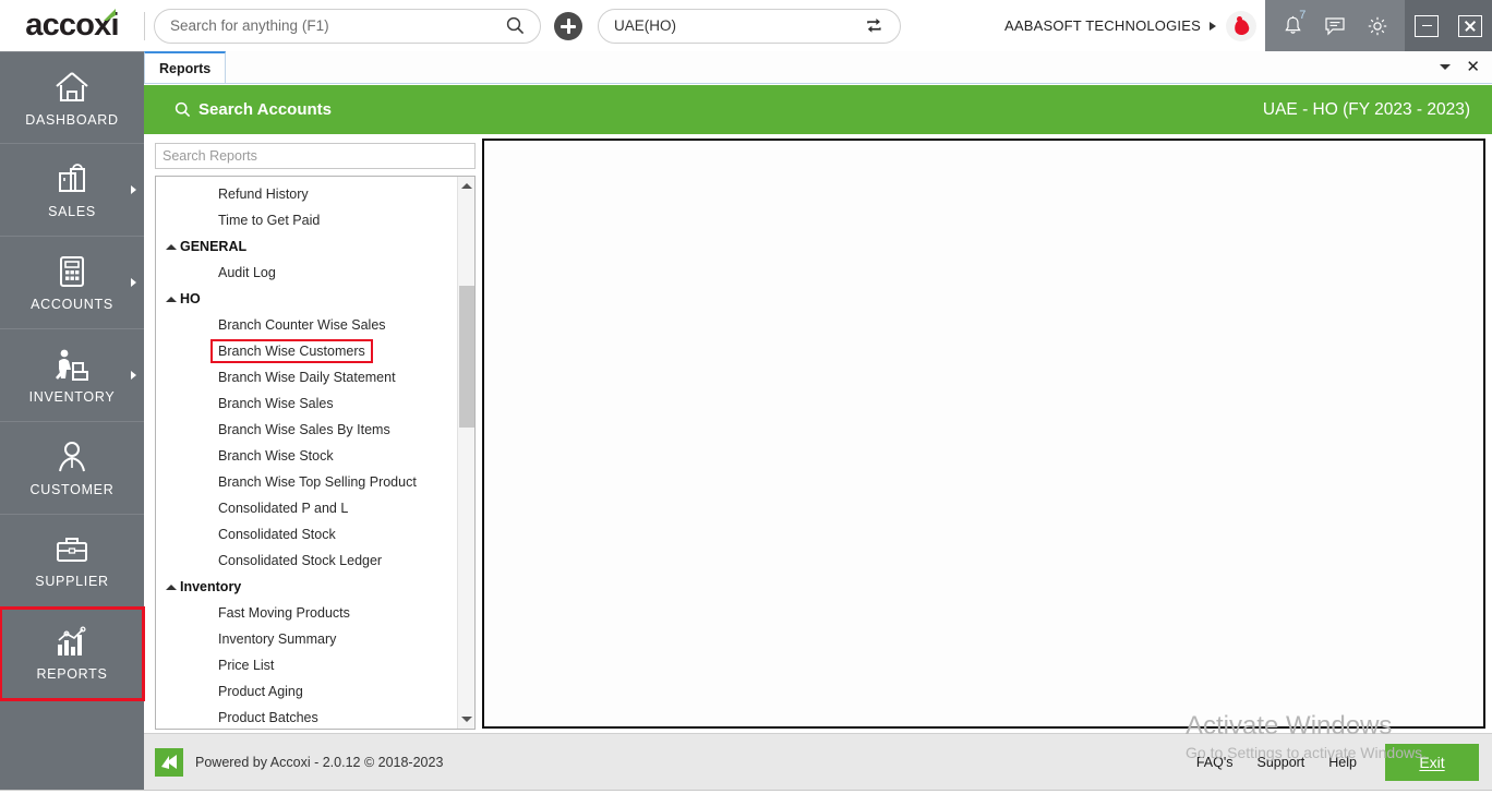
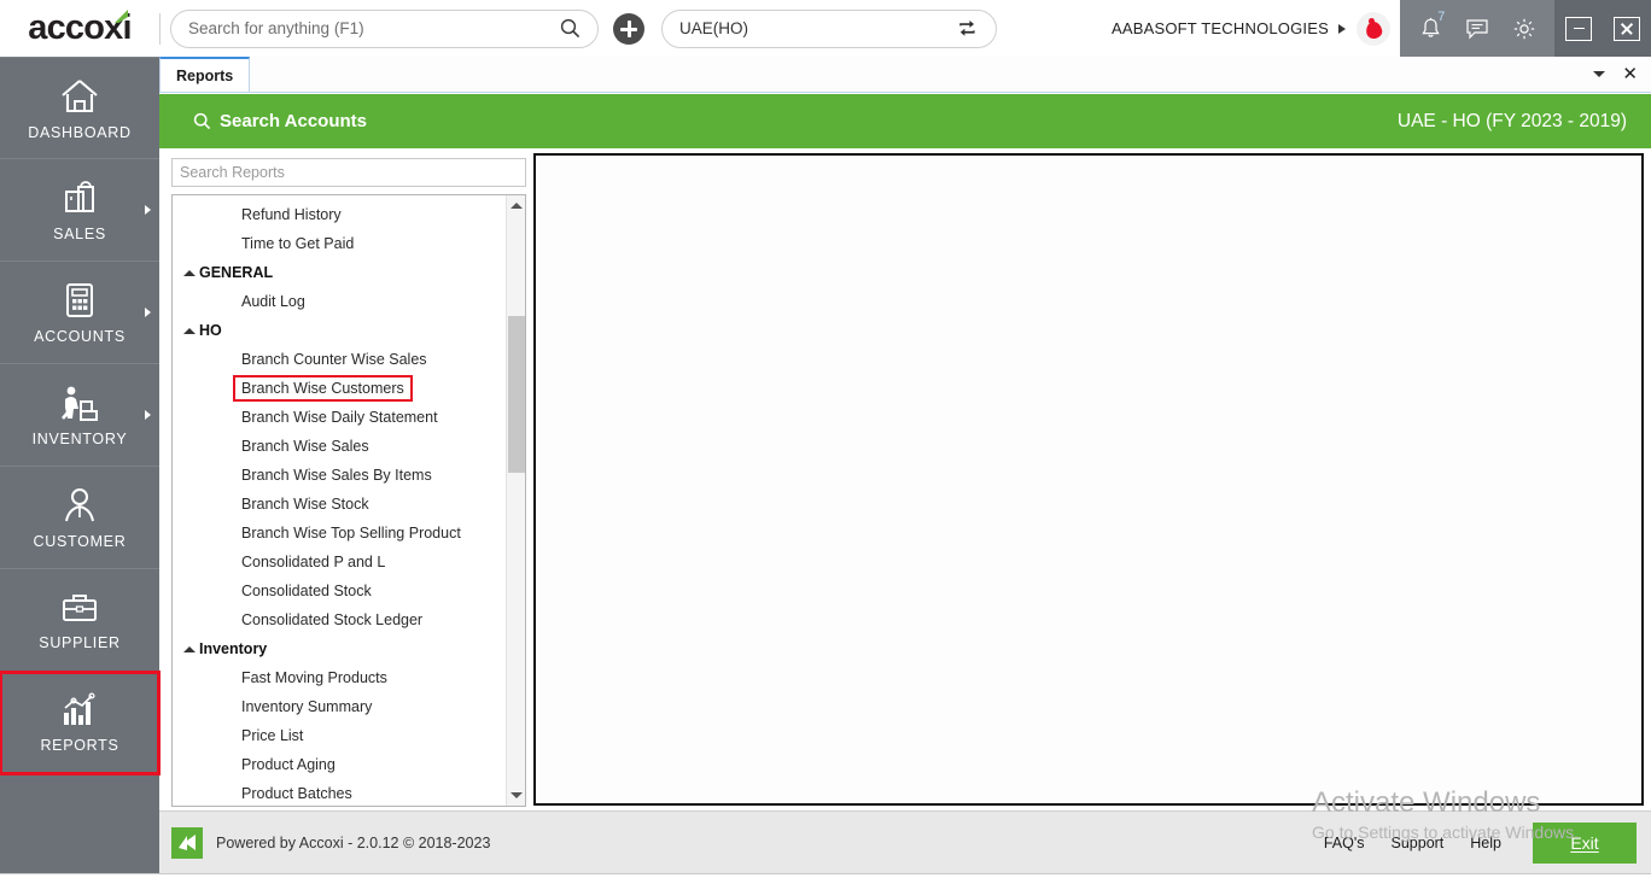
  accoxi
  Search for anything (F1)
  UAE(HO)
  AABASOFT TECHNOLOGIES
  7
  DASHBOARD
  SALES
  ACCOUNTS
  INVENTORY
  CUSTOMER
  SUPPLIER
  REPORTS
  Reports
  ✕
  Search Accounts
- UAE - HO (FY 2023 - 2023)
+ UAE - HO (FY 2023 - 2019)
  Search Reports
  Refund History
  Time to Get Paid
  GENERAL
  Audit Log
  HO
  Branch Counter Wise Sales
  Branch Wise Customers
  Branch Wise Daily Statement
  Branch Wise Sales
  Branch Wise Sales By Items
  Branch Wise Stock
  Branch Wise Top Selling Product
  Consolidated P and L
  Consolidated Stock
  Consolidated Stock Ledger
  Inventory
  Fast Moving Products
  Inventory Summary
  Price List
  Product Aging
  Product Batches
  Activate Windows
  Go to Settings to activate Windows.
  Powered by Accoxi - 2.0.12 © 2018-2023
  FAQ's
  Support
  Help
  Exit
